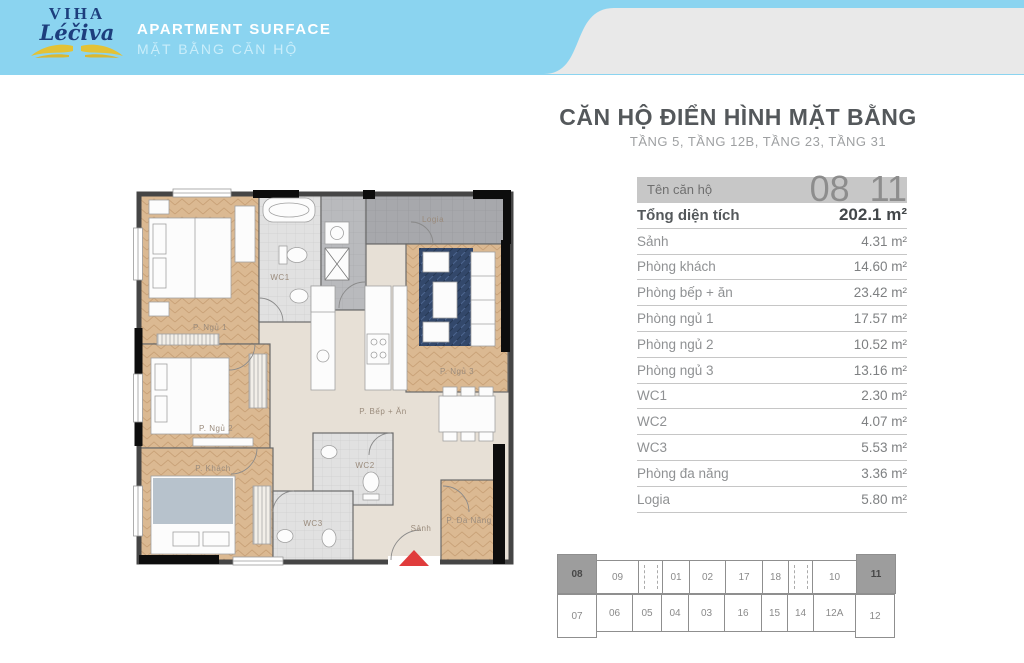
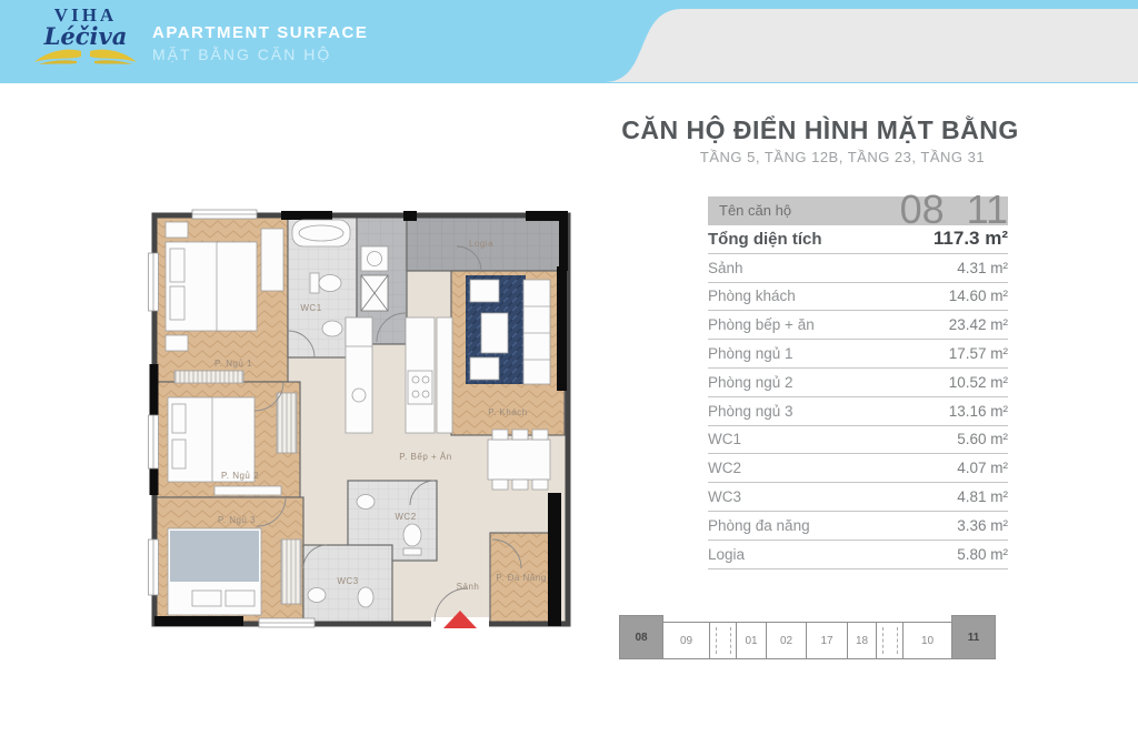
  VIHA
  Léčiva
  APARTMENT SURFACE
  MẶT BẰNG CĂN HỘ
  CĂN HỘ ĐIỂN HÌNH MẶT BẰNG
  TẦNG 5, TẦNG 12B, TẦNG 23, TẦNG 31
  Tên căn hộ
  08 11
  Tổng diện tích
- 202.1 m²
+ 117.3 m²
  Sảnh
  4.31 m²
  Phòng khách
  14.60 m²
  Phòng bếp + ăn
  23.42 m²
  Phòng ngủ 1
  17.57 m²
  Phòng ngủ 2
  10.52 m²
  Phòng ngủ 3
  13.16 m²
  WC1
- 2.30 m²
+ 5.60 m²
  WC2
  4.07 m²
  WC3
- 5.53 m²
+ 4.81 m²
  Phòng đa năng
  3.36 m²
  Logia
  5.80 m²
  08
  09
  01
  02
  17
  18
  10
  11
- 07
- 06
- 05
- 04
- 03
- 16
- 15
- 14
- 12A
- 12
  P. Ngủ 1
  WC1
  Logia
- P. Ngủ 3
+ P. Khách
  P. Bếp + Ăn
  P. Ngủ 2
- P. Khách
+ P. Ngủ 3
  WC2
  WC3
  Sảnh
  P. Đa Năng
